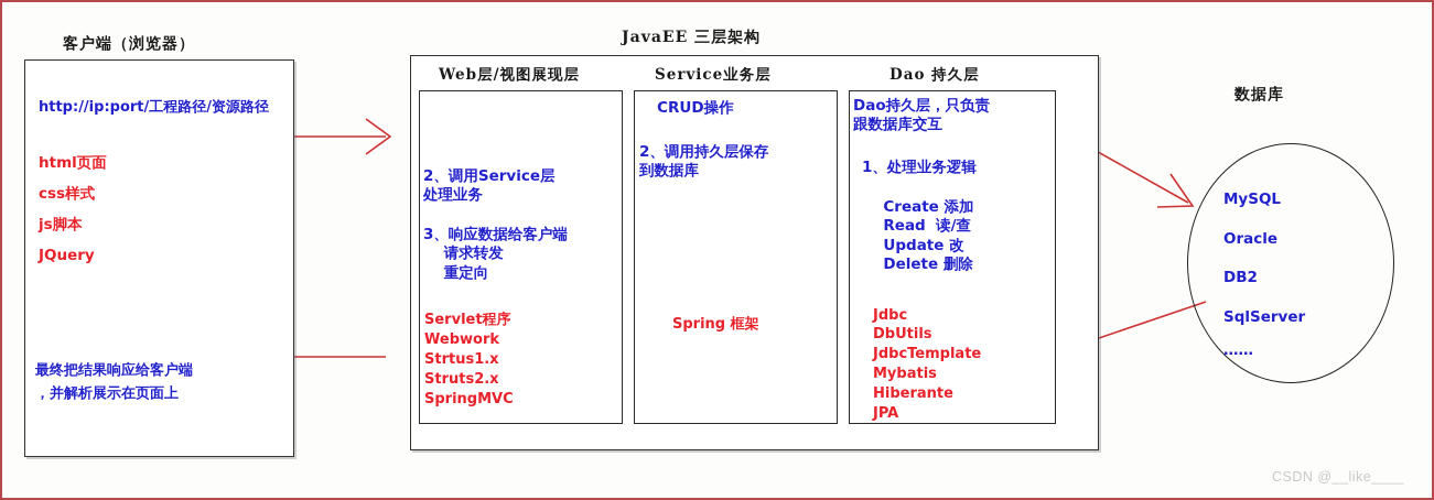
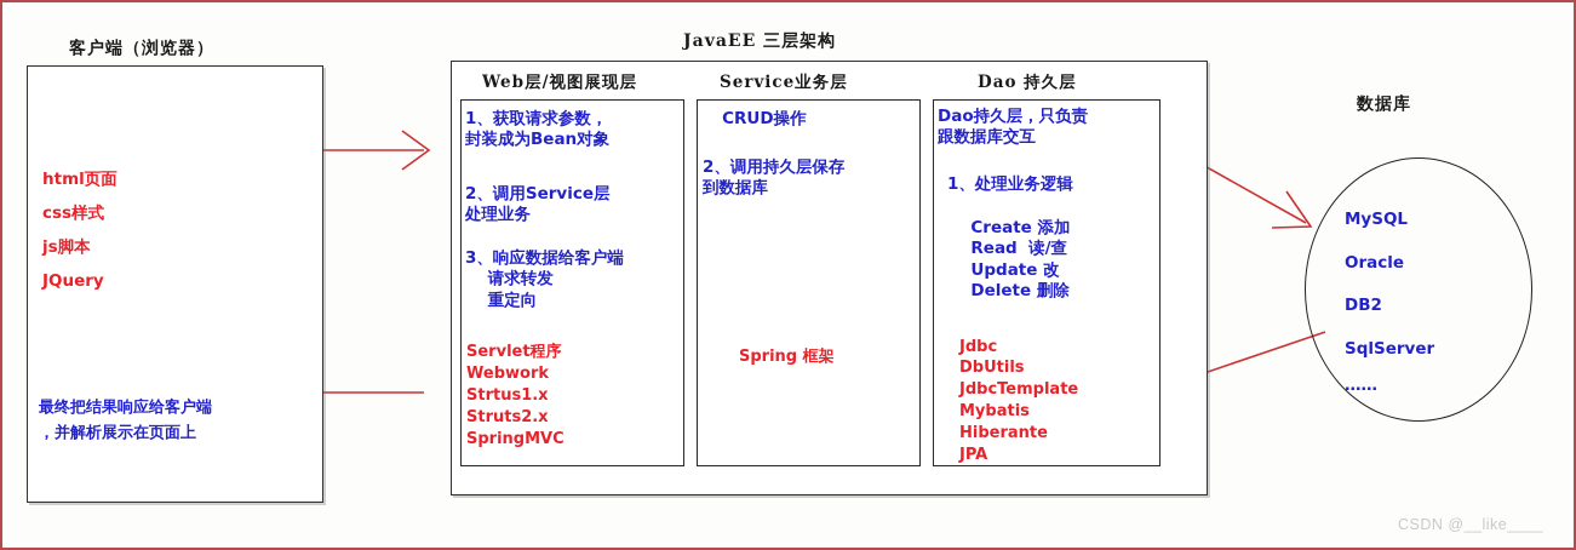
  客户端（浏览器）
- http://ip:port/工程路径/资源路径
  html页面
  css样式
  js脚本
  JQuery
  最终把结果响应给客户端
  ，并解析展示在页面上
  JavaEE 三层架构
  Web层/视图展现层
+ 1、获取请求参数，
+ 封装成为Bean对象
  2、调用Service层
  处理业务
  3、响应数据给客户端
  请求转发
  重定向
  Servlet程序
  Webwork
  Strtus1.x
  Struts2.x
  SpringMVC
  Service业务层
  CRUD操作
  2、调用持久层保存
  到数据库
  Spring 框架
  Dao 持久层
  Dao持久层，只负责
  跟数据库交互
  1、处理业务逻辑
  Create 添加
  Read 读/查
  Update 改
  Delete 删除
  Jdbc
  DbUtils
  JdbcTemplate
  Mybatis
  Hiberante
  JPA
  数据库
  MySQL
  Oracle
  DB2
  SqlServer
  ……
  CSDN @__like____
